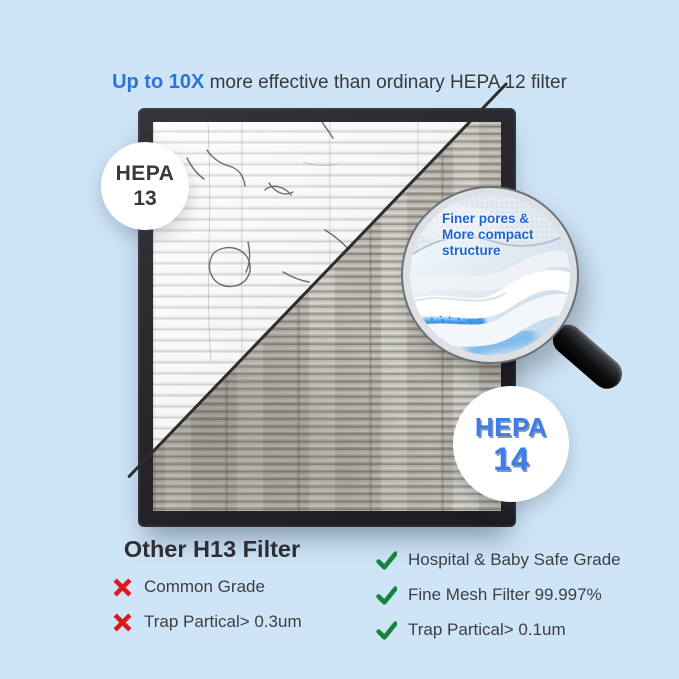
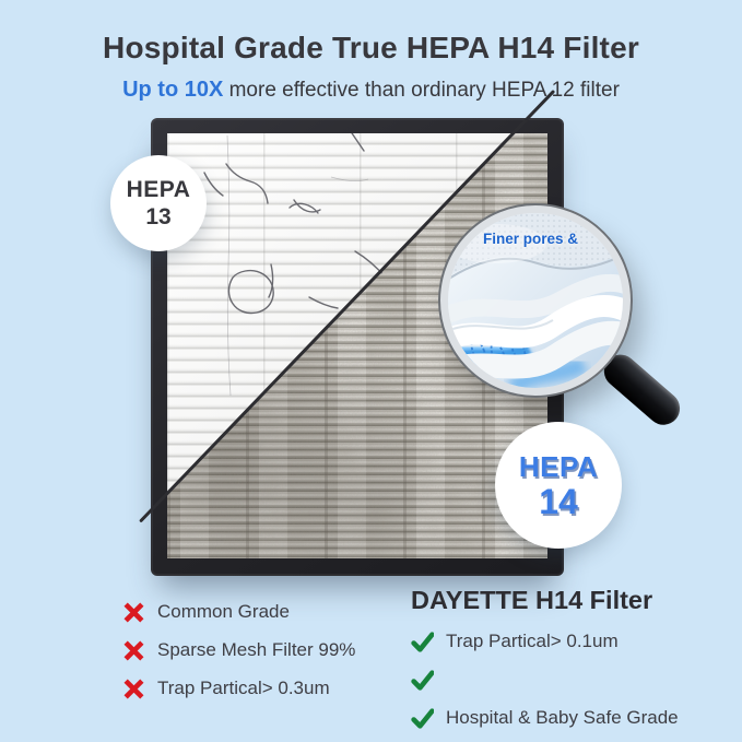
+ Hospital Grade True HEPA H14 Filter
  Up to 10X more effective than ordinary HEPA 12 filter
  HEPA
  13
  Finer pores &
- More compact
- structure
  HEPA
  14
- Other H13 Filter
  Common Grade
+ Sparse Mesh Filter 99%
  Trap Partical> 0.3um
+ DAYETTE H14 Filter
- Hospital & Baby Safe Grade
+ Trap Partical> 0.1um
- Fine Mesh Filter 99.997%
- Trap Partical> 0.1um
+ Hospital & Baby Safe Grade
